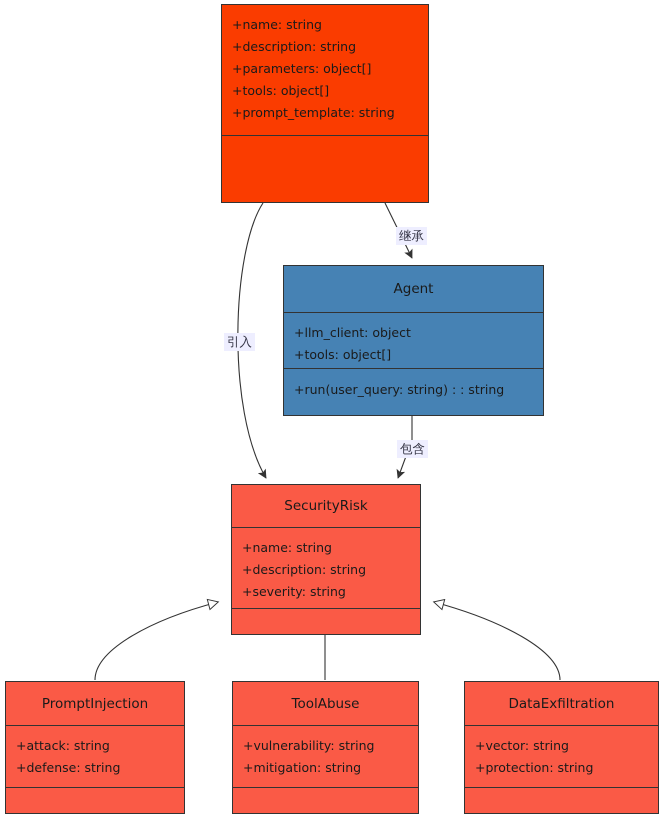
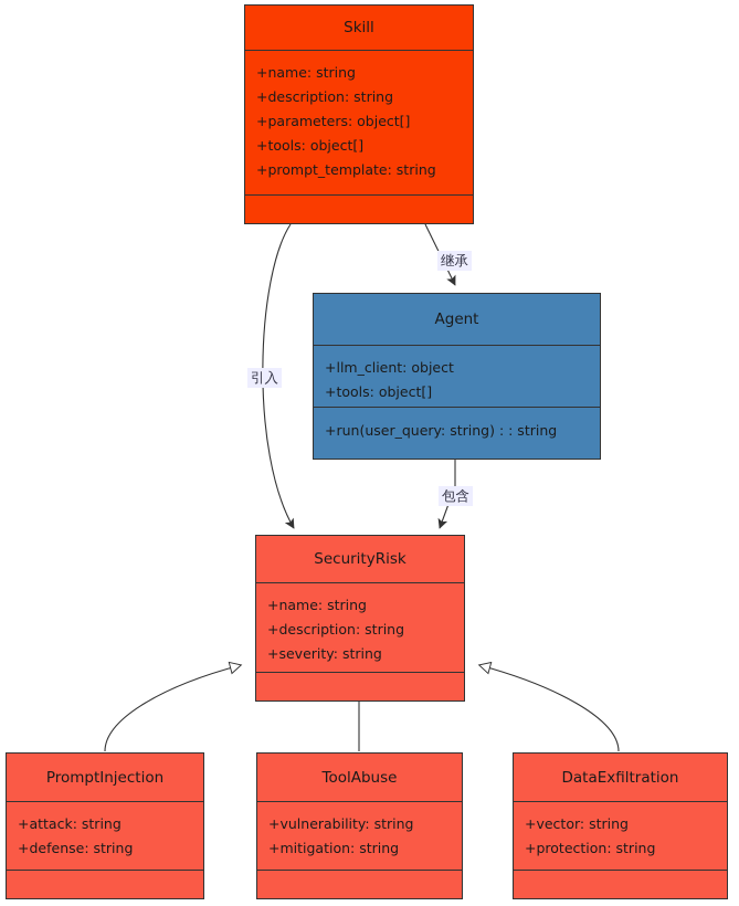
  继承
  引入
  包含
+ Skill
  +name: string
  +description: string
  +parameters: object[]
  +tools: object[]
  +prompt_template: string
  Agent
  +llm_client: object
  +tools: object[]
  +run(user_query: string) : : string
  SecurityRisk
  +name: string
  +description: string
  +severity: string
  PromptInjection
  +attack: string
  +defense: string
  ToolAbuse
  +vulnerability: string
  +mitigation: string
  DataExfiltration
  +vector: string
  +protection: string
